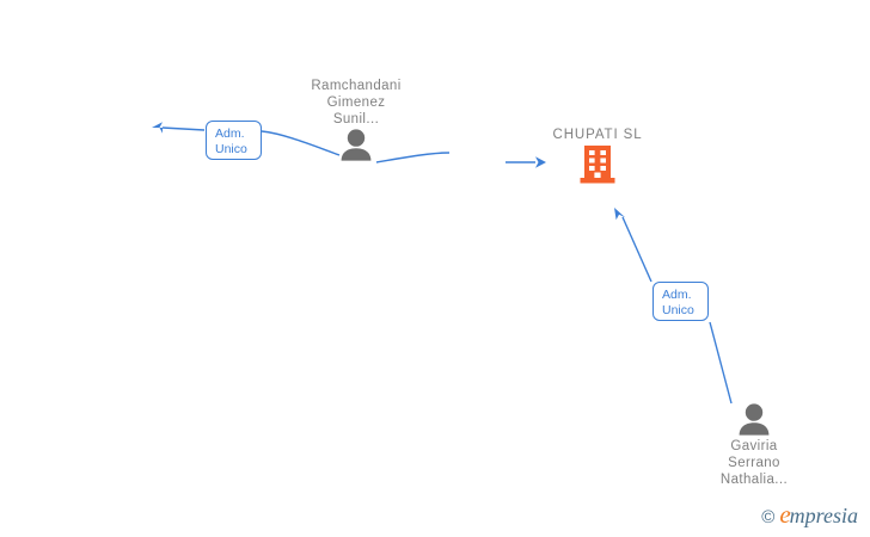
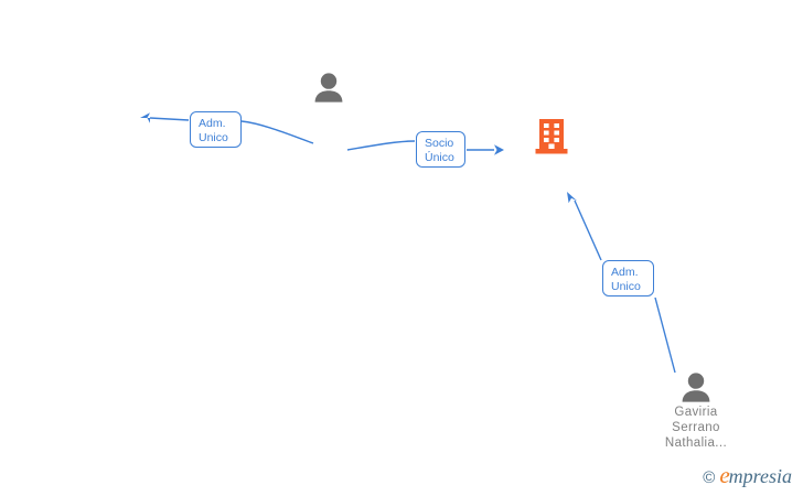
- Ramchandani
- Gimenez
- Sunil...
- CHUPATI SL
  Gaviria
  Serrano
  Nathalia...
  Adm.
  Unico
+ Socio
+ Único
  Adm.
  Unico
  ©
  e
  mpresia
